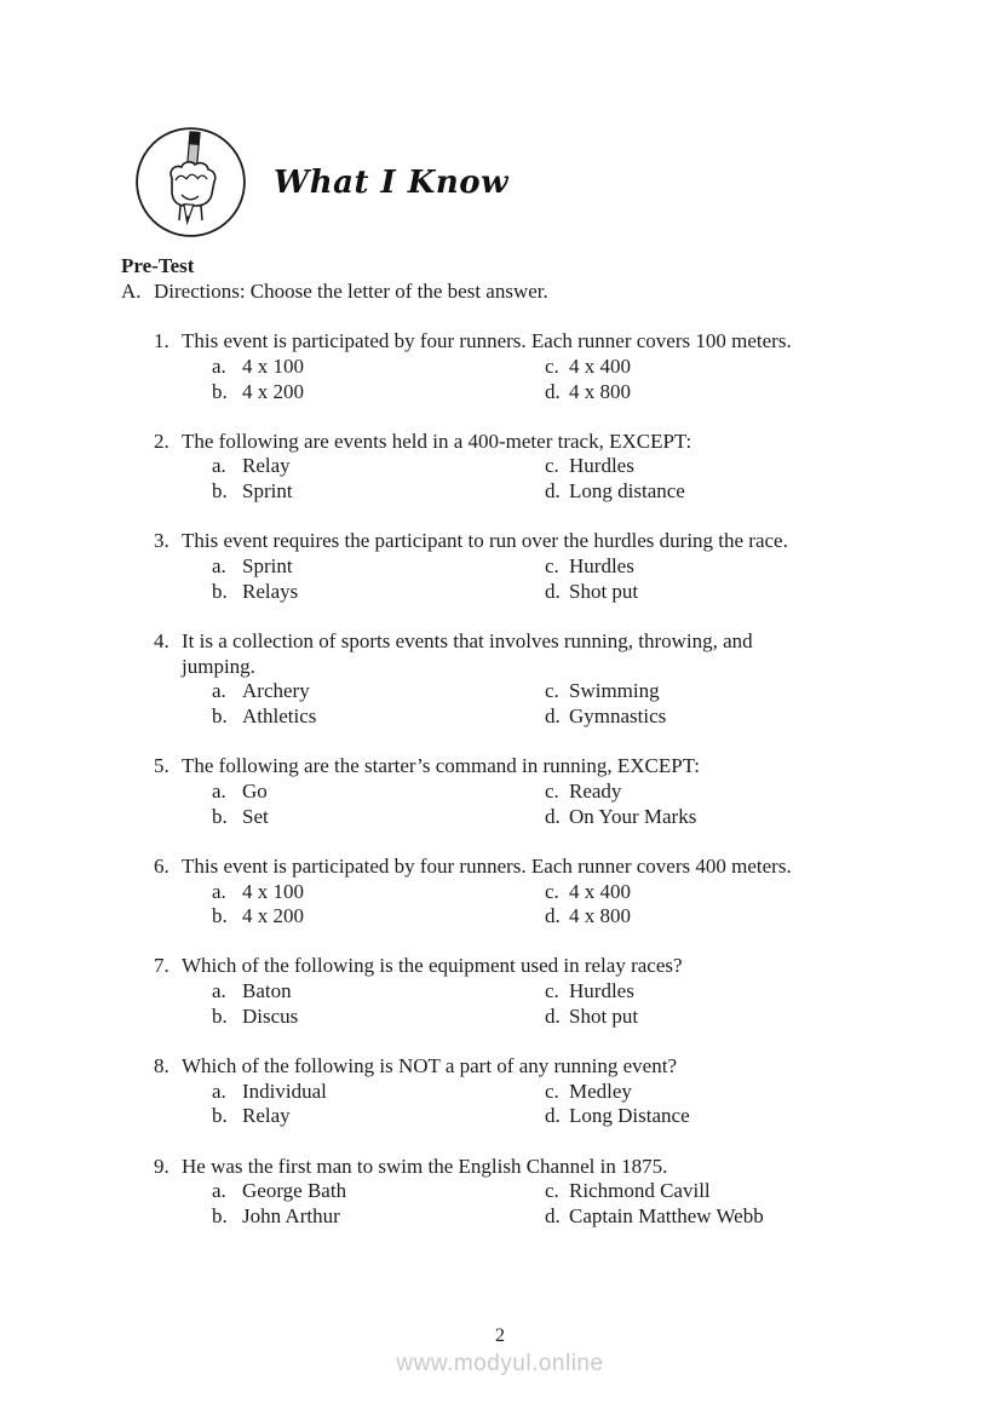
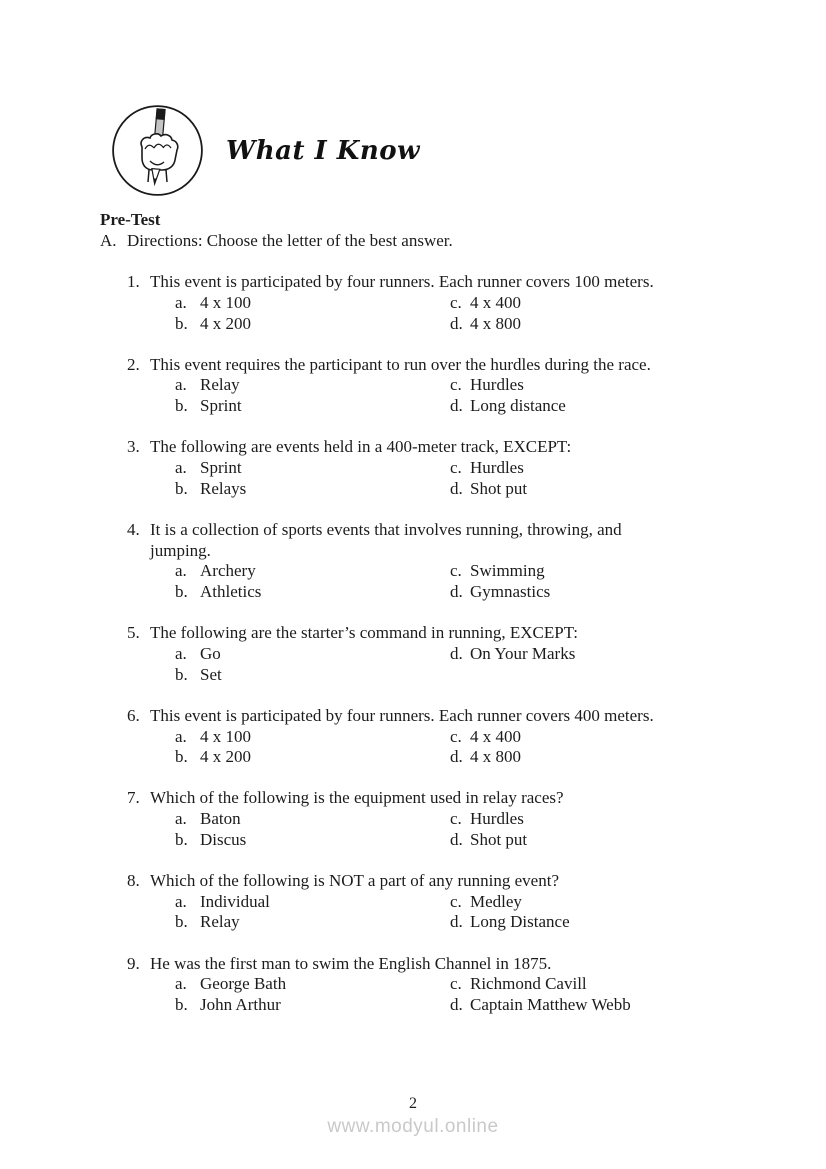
  What I Know
  Pre-Test
  A. Directions: Choose the letter of the best answer.
  1.
  This event is participated by four runners. Each runner covers 100 meters.
  a. 4 x 100
  b. 4 x 200
  c. 4 x 400
  d. 4 x 800
  2.
- The following are events held in a 400-meter track, EXCEPT:
+ This event requires the participant to run over the hurdles during the race.
  a. Relay
  b. Sprint
  c. Hurdles
  d. Long distance
  3.
- This event requires the participant to run over the hurdles during the race.
+ The following are events held in a 400-meter track, EXCEPT:
  a. Sprint
  b. Relays
  c. Hurdles
  d. Shot put
  4.
  It is a collection of sports events that involves running, throwing, and
  jumping.
  a. Archery
  b. Athletics
  c. Swimming
  d. Gymnastics
  5.
  The following are the starter’s command in running, EXCEPT:
  a. Go
  b. Set
- c. Ready
  d. On Your Marks
  6.
  This event is participated by four runners. Each runner covers 400 meters.
  a. 4 x 100
  b. 4 x 200
  c. 4 x 400
  d. 4 x 800
  7.
  Which of the following is the equipment used in relay races?
  a. Baton
  b. Discus
  c. Hurdles
  d. Shot put
  8.
  Which of the following is NOT a part of any running event?
  a. Individual
  b. Relay
  c. Medley
  d. Long Distance
  9.
  He was the first man to swim the English Channel in 1875.
  a. George Bath
  b. John Arthur
  c. Richmond Cavill
  d. Captain Matthew Webb
  2
  www.modyul.online
